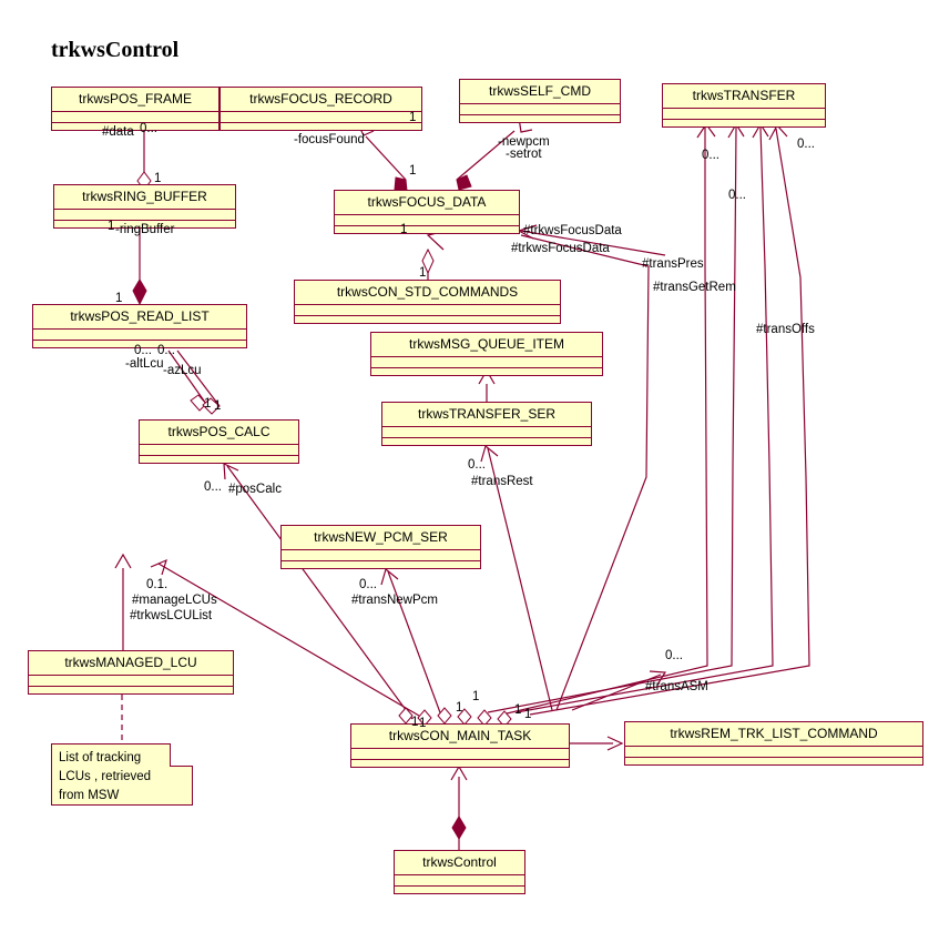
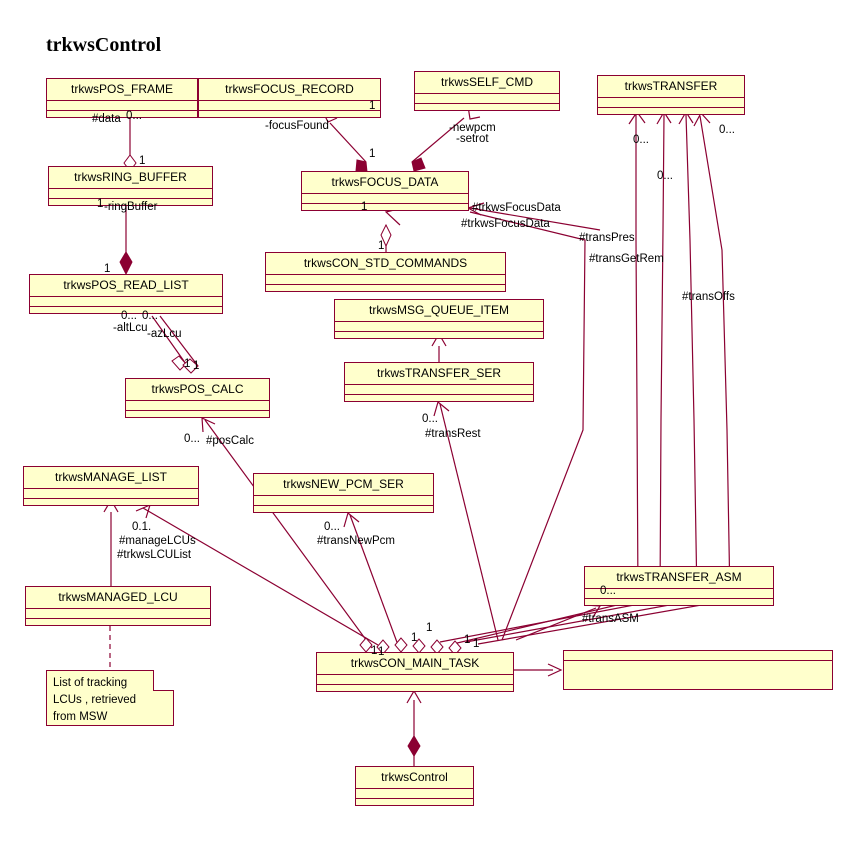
  trkwsControl
  trkwsPOS_FRAME
  trkwsFOCUS_RECORD
  trkwsSELF_CMD
  trkwsTRANSFER
  trkwsRING_BUFFER
  trkwsFOCUS_DATA
  trkwsCON_STD_COMMANDS
  trkwsPOS_READ_LIST
  trkwsMSG_QUEUE_ITEM
  trkwsTRANSFER_SER
  trkwsPOS_CALC
+ trkwsMANAGE_LIST
  trkwsNEW_PCM_SER
  trkwsMANAGED_LCU
+ trkwsTRANSFER_ASM
  trkwsCON_MAIN_TASK
- trkwsREM_TRK_LIST_COMMAND
  trkwsControl
  List of tracking
  LCUs , retrieved
  from MSW
  #data
  0...
  -focusFound
  1
  -newpcm
  -setrot
  1
  0...
  0...
  0...
  1
  -ringBuffer
  1
  1
  #trkwsFocusData
  #trkwsFocusData
  1
  #transPres
  #transGetRem
  #transOffs
  1
  0...
  0...
  -altLcu
  -azLcu
  1
  1
  0...
  #transRest
  0...
  #posCalc
  0.1.
  #manageLCUs
  #trkwsLCUList
  0...
  #transNewPcm
  0...
  #transASM
  1
  1
  1
  1
  1
  1
